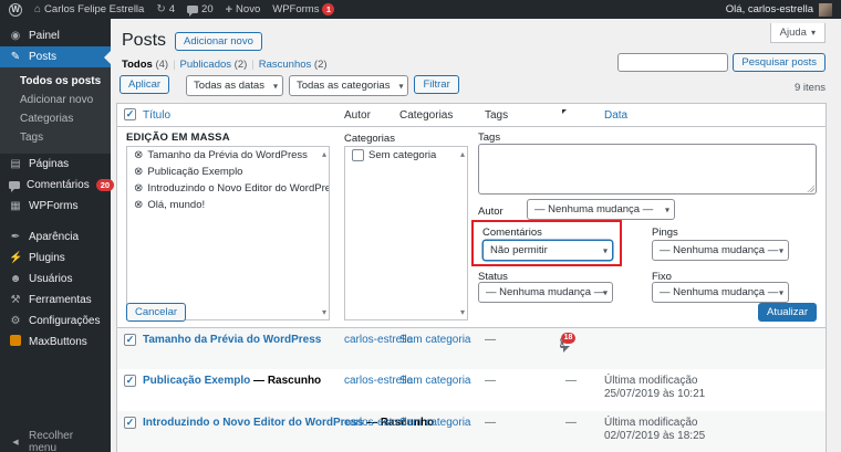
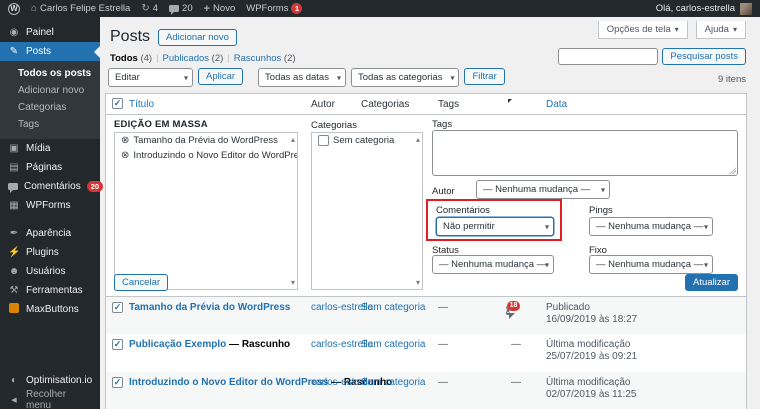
  W
  Carlos Felipe Estrella
  4
  20
  Novo
  WPForms
  1
  Olá, carlos-estrella
  Painel
  Posts
  Todos os posts
  Adicionar novo
  Categorias
  Tags
+ Mídia
  Páginas
  Comentários
  20
  WPForms
  Aparência
  Plugins
  Usuários
  Ferramentas
- Configurações
  MaxButtons
+ Optimisation.io
  Recolher menu
+ Opções de tela
  Ajuda
  Posts
  Adicionar novo
  Pesquisar posts
  Todos (4)
  |
  Publicados (2)
  |
  Rascunhos (2)
+ Editar
  Aplicar
  Todas as datas
  Todas as categorias
  Filtrar
  9 itens
  Título
  Autor
  Categorias
  Tags
  Data
  EDIÇÃO EM MASSA
  Tamanho da Prévia do WordPress
- Publicação Exemplo
  Introduzindo o Novo Editor do WordPre
- Olá, mundo!
  Categorias
  Sem categoria
  Tags
  Autor
  — Nenhuma mudança —
  Comentários
  Não permitir
  Pings
  — Nenhuma mudança —
  Status
  — Nenhuma mudança —
  Fixo
  — Nenhuma mudança —
  Cancelar
  Atualizar
  Tamanho da Prévia do WordPress
  carlos-estrella
  Sem categoria
  —
  0
+ Publicado
+ 16/09/2019 às 18:27
  Publicação Exemplo — Rascunho
  carlos-estrella
  Sem categoria
  —
  —
  Última modificação
- 25/07/2019 às 10:21
+ 25/07/2019 às 09:21
  Introduzindo o Novo Editor do WordPress — Rascunho
  carlos-estrella
  Sem categoria
  —
  —
  Última modificação
- 02/07/2019 às 18:25
+ 02/07/2019 às 11:25
